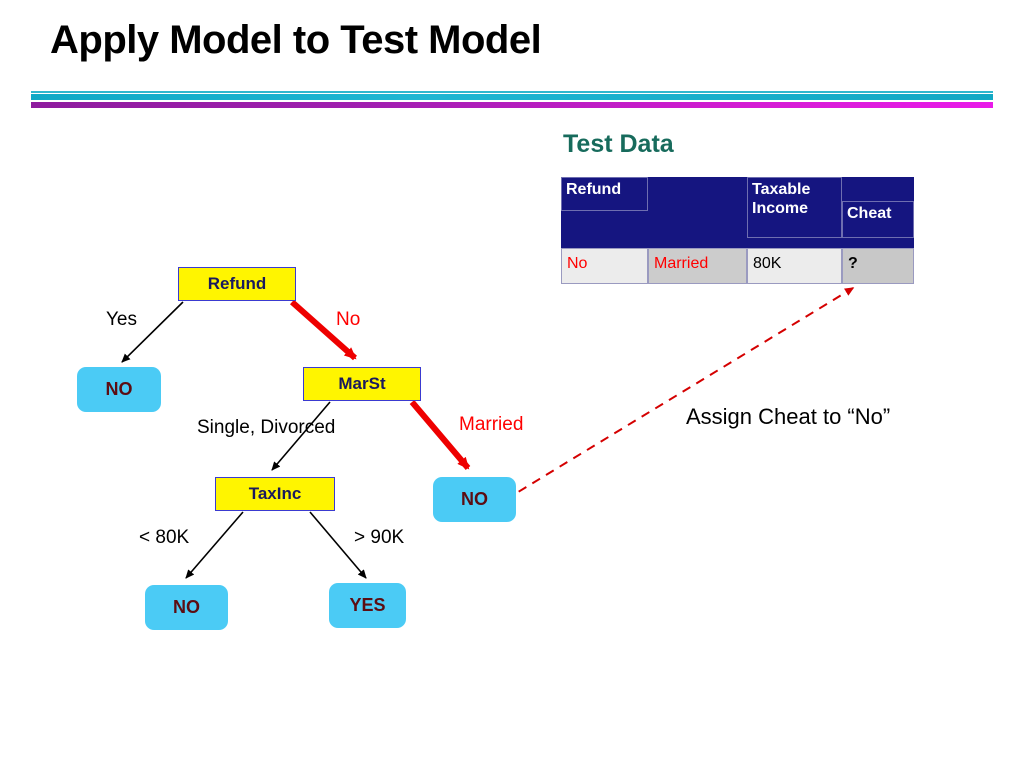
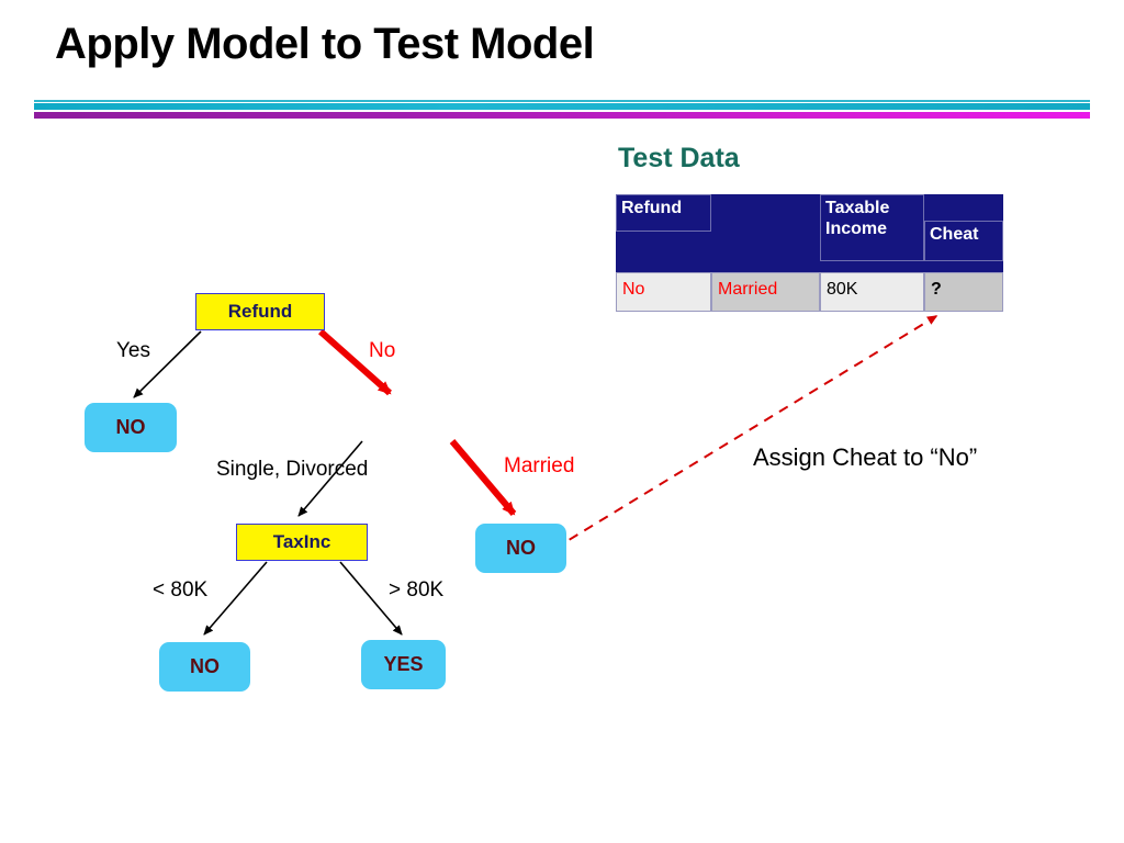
  Apply Model to Test Model
  Test Data
  Refund
  Taxable Income
  Cheat
  No
  Married
  80K
  ?
  Refund
- MarSt
  TaxInc
  NO
  NO
  NO
  YES
  Yes
  No
  Single, Divorced
  Married
  < 80K
- > 90K
+ > 80K
  Assign Cheat to “No”
